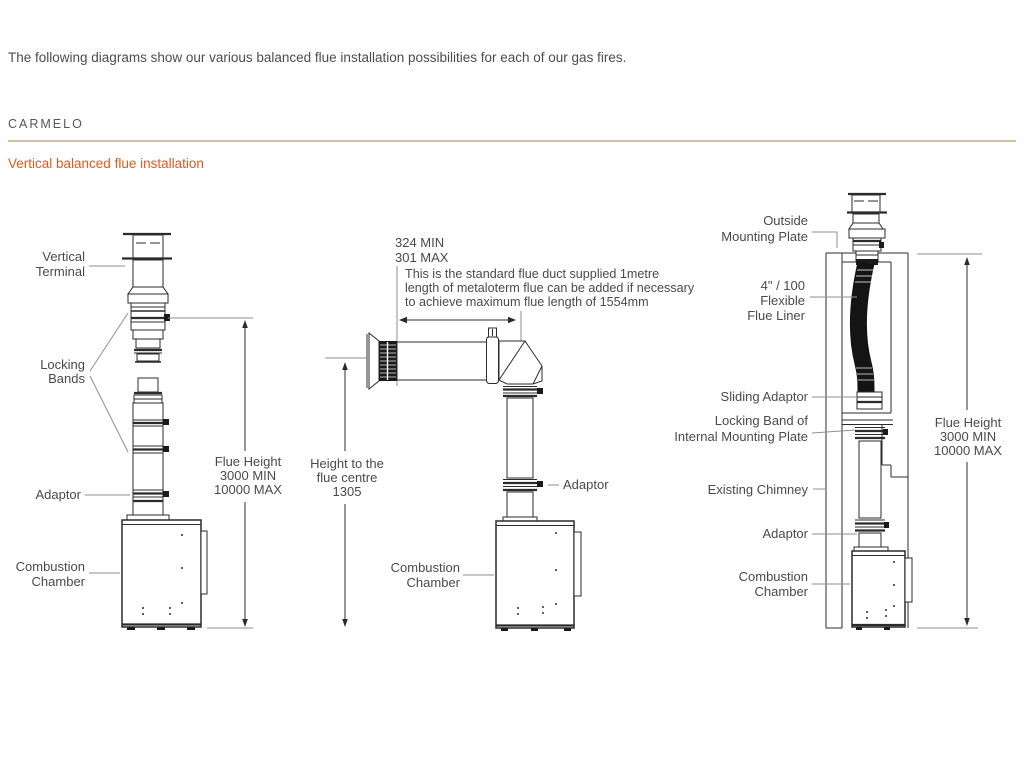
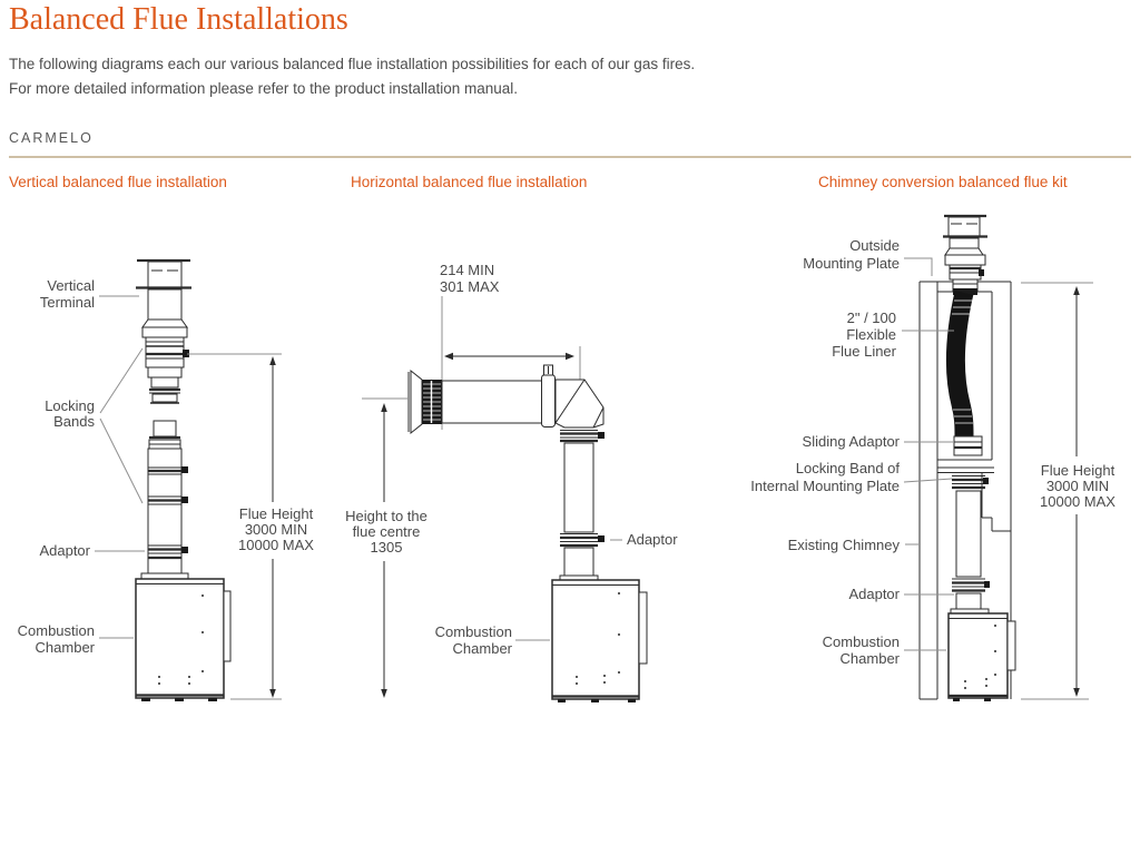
+ Balanced Flue Installations
- The following diagrams show our various balanced flue installation possibilities for each of our gas fires.
+ The following diagrams each our various balanced flue installation possibilities for each of our gas fires.
+ For more detailed information please refer to the product installation manual.
  CARMELO
  Vertical balanced flue installation
+ Horizontal balanced flue installation
+ Chimney conversion balanced flue kit
  Vertical
  Terminal
  Locking
  Bands
  Adaptor
  Combustion
  Chamber
  Flue Height
  3000 MIN
  10000 MAX
- 324 MIN
+ 214 MIN
  301 MAX
- This is the standard flue duct supplied 1metre
- length of metaloterm flue can be added if necessary
- to achieve maximum flue length of 1554mm
  Adaptor
  Combustion
  Chamber
  Height to the
  flue centre
  1305
  Outside
  Mounting Plate
- 4" / 100
+ 2" / 100
  Flexible
  Flue Liner
  Sliding Adaptor
  Locking Band of
  Internal Mounting Plate
  Existing Chimney
  Adaptor
  Combustion
  Chamber
  Flue Height
  3000 MIN
  10000 MAX
